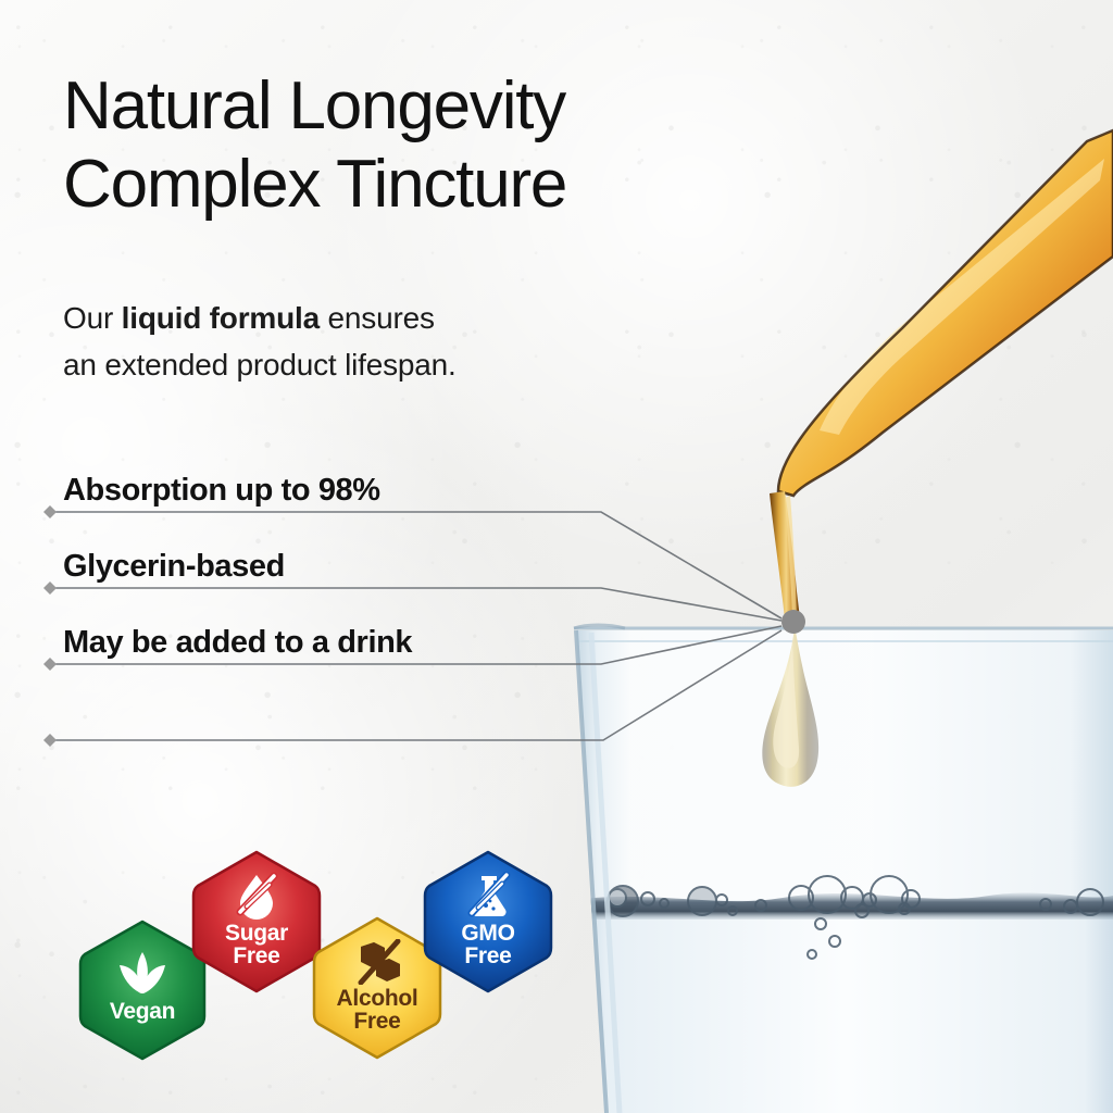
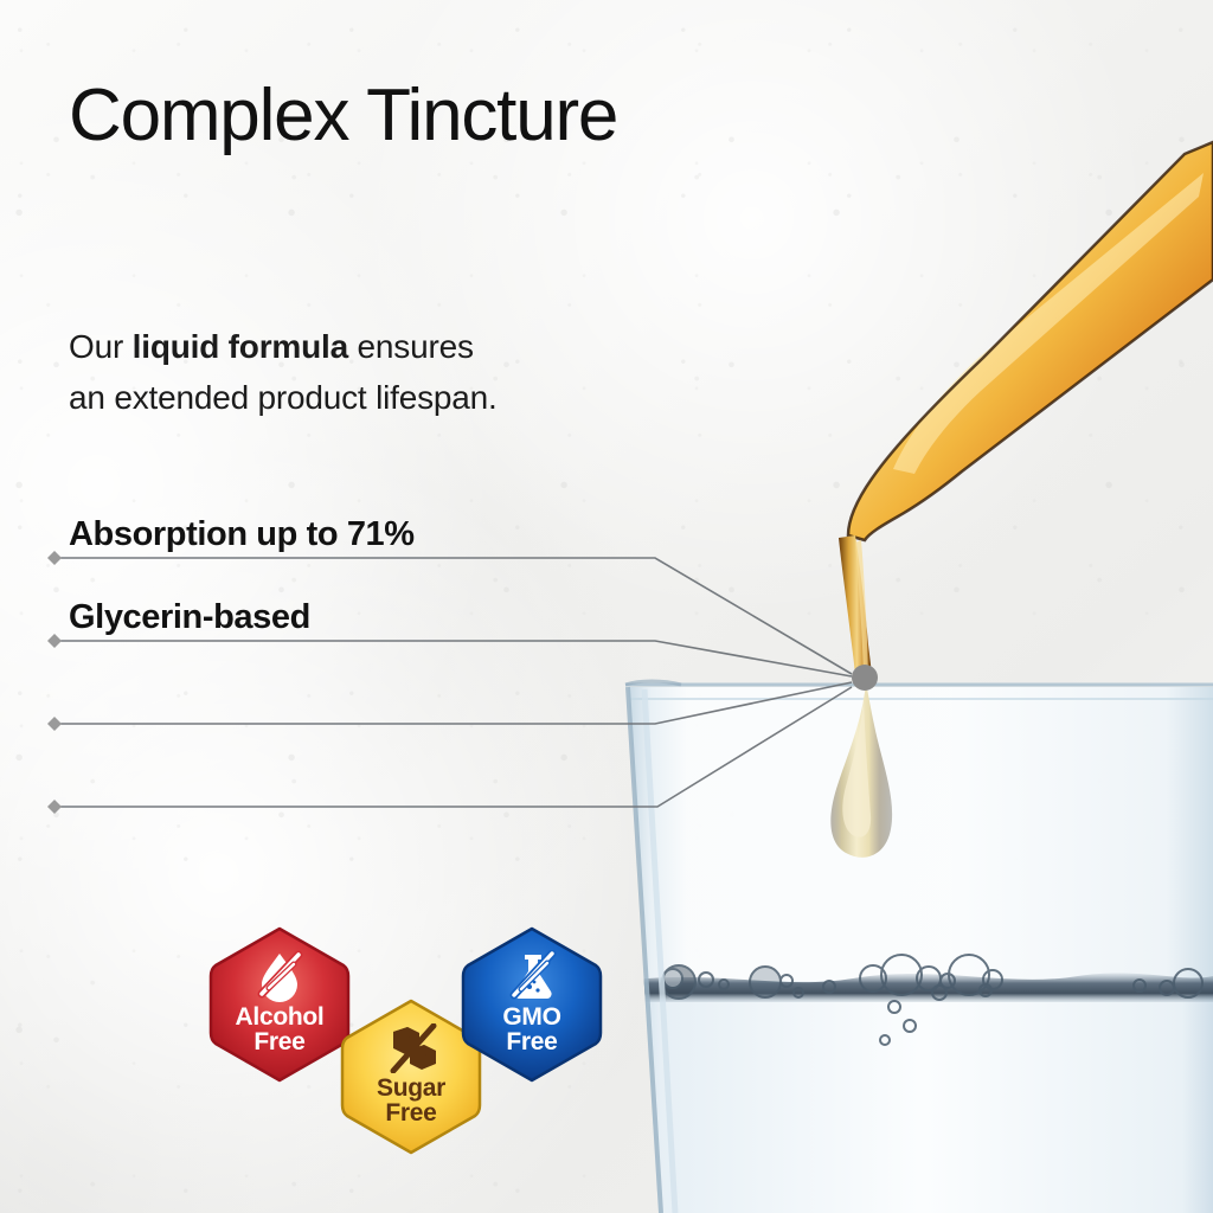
- Natural Longevity
  Complex Tincture
  Our liquid formula ensures
  an extended product lifespan.
- Absorption up to 98%
+ Absorption up to 71%
  Glycerin-based
- May be added to a drink
- Vegan
- Sugar
+ Alcohol
  Free
- Alcohol
+ Sugar
  Free
  GMO
  Free
